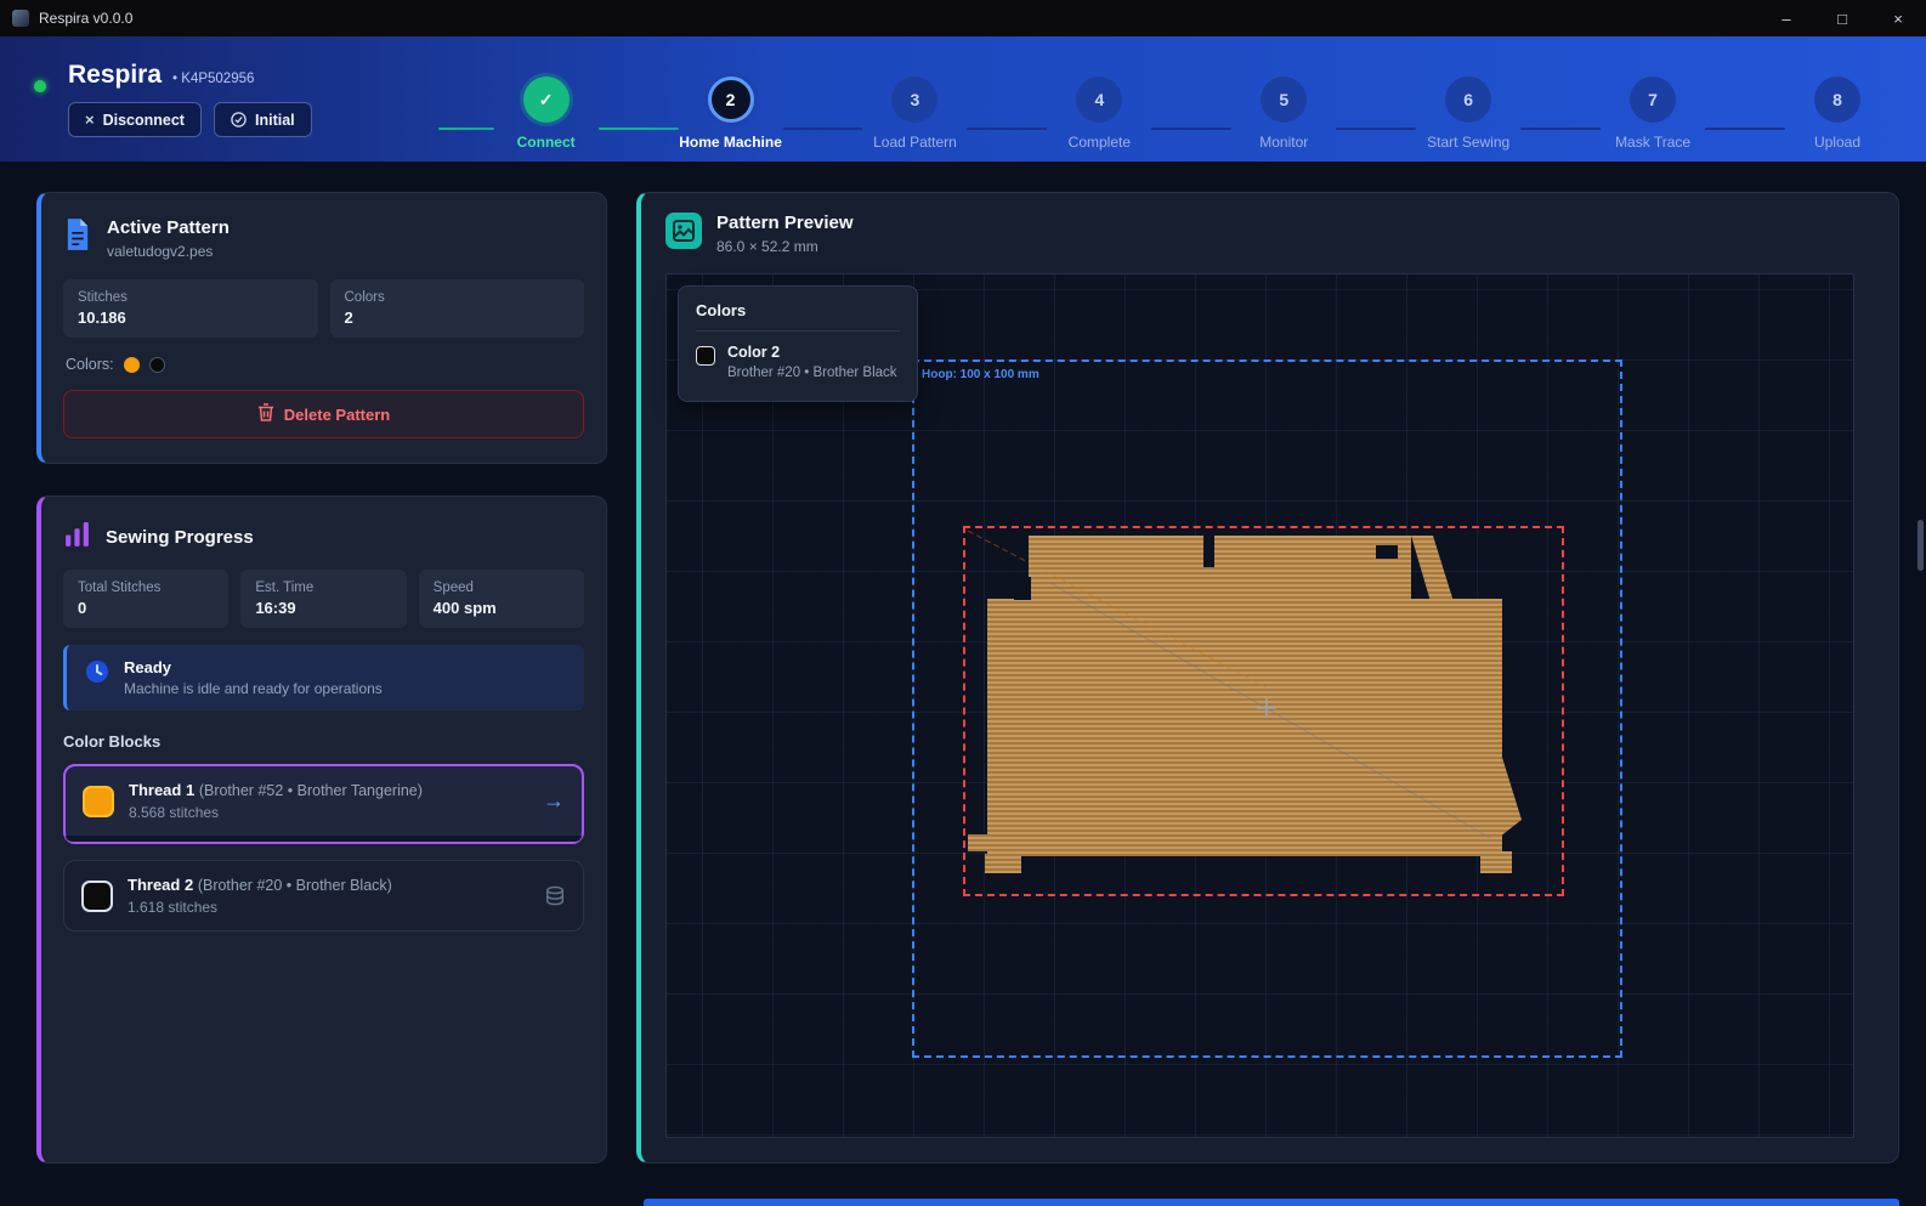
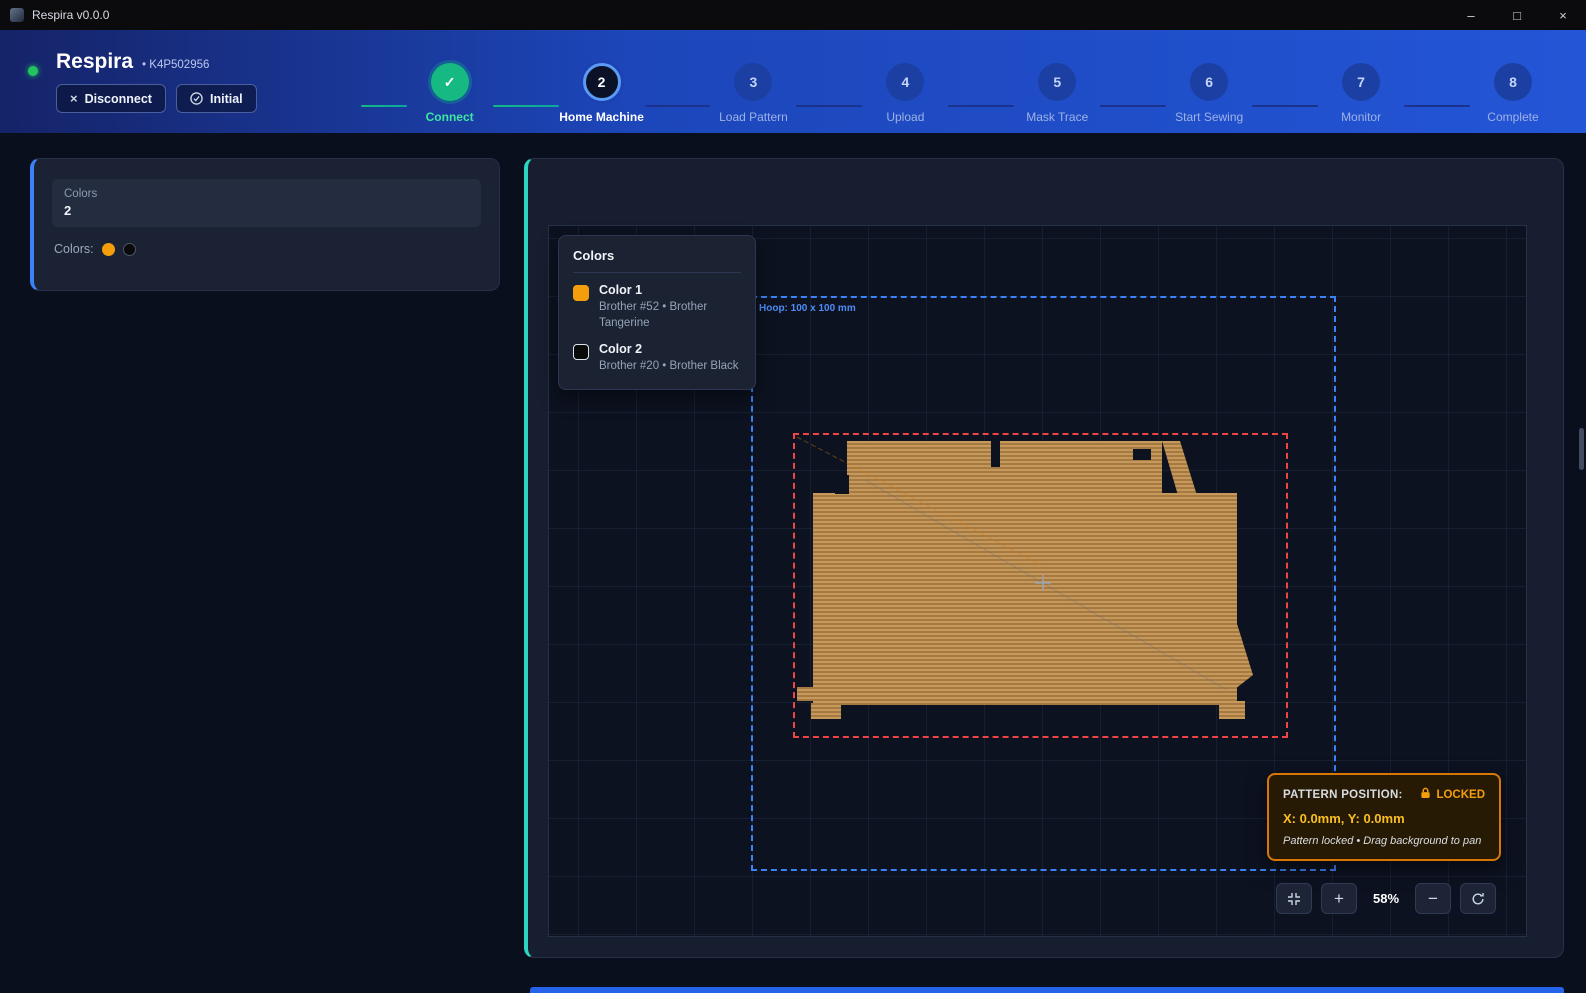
  Respira v0.0.0
  –
  □
  ×
  Respira
  • K4P502956
  ×
  Disconnect
  Initial
  ✓
  Connect
  2
  Home Machine
  3
  Load Pattern
  4
- Complete
+ Upload
  5
- Monitor
+ Mask Trace
  6
  Start Sewing
  7
- Mask Trace
+ Monitor
  8
- Upload
+ Complete
- Active Pattern
- valetudogv2.pes
- Stitches
- 10.186
  Colors
  2
  Colors:
- Delete Pattern
- Sewing Progress
- Total Stitches
- 0
- Est. Time
- 16:39
- Speed
- 400 spm
- Ready
- Machine is idle and ready for operations
- Color Blocks
- Thread 1 (Brother #52 • Brother Tangerine)
- 8.568 stitches
- →
- Thread 2 (Brother #20 • Brother Black)
- 1.618 stitches
- Pattern Preview
- 86.0 × 52.2 mm
  Colors
+ Color 1
+ Brother #52 • Brother Tangerine
  Color 2
  Brother #20 • Brother Black
  Hoop: 100 x 100 mm
+ PATTERN POSITION:
+ LOCKED
+ X: 0.0mm, Y: 0.0mm
+ Pattern locked • Drag background to pan
+ +
+ 58%
+ −
